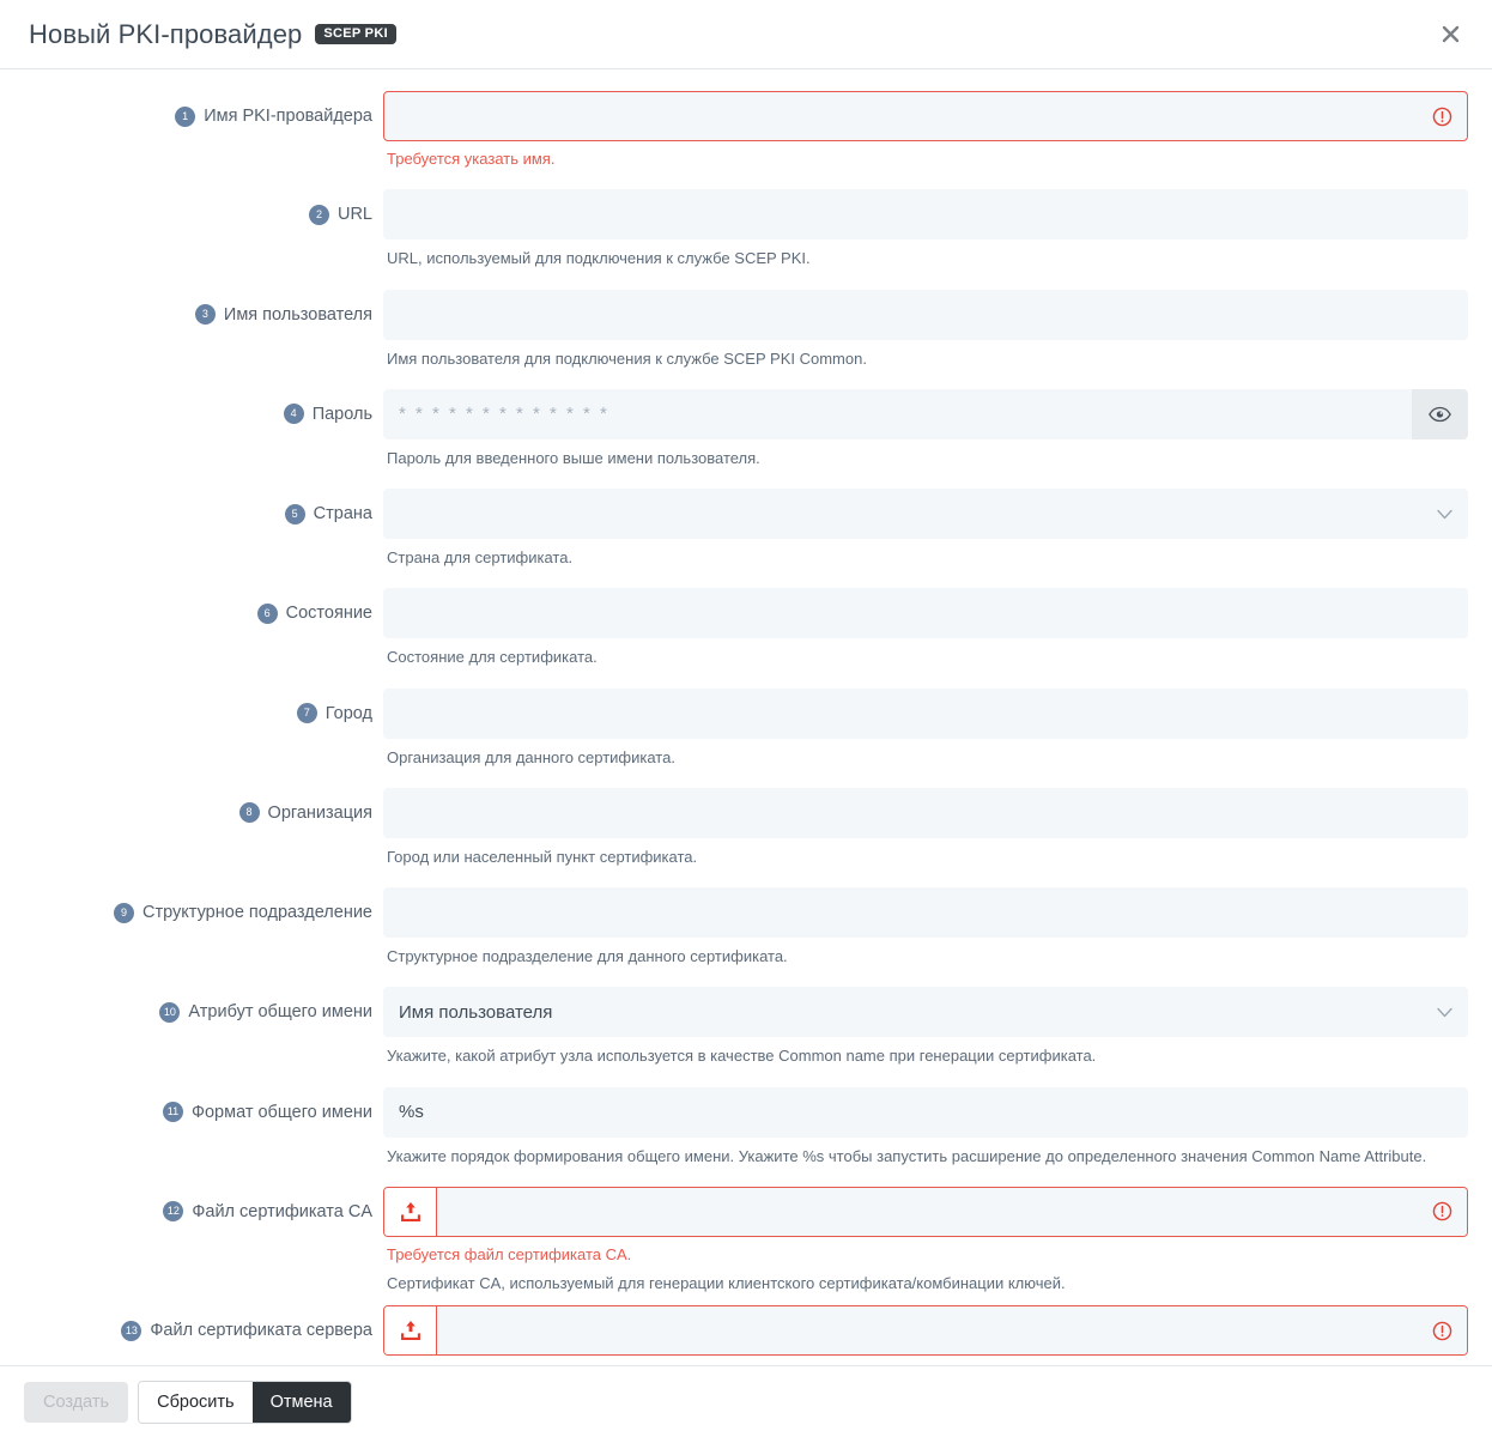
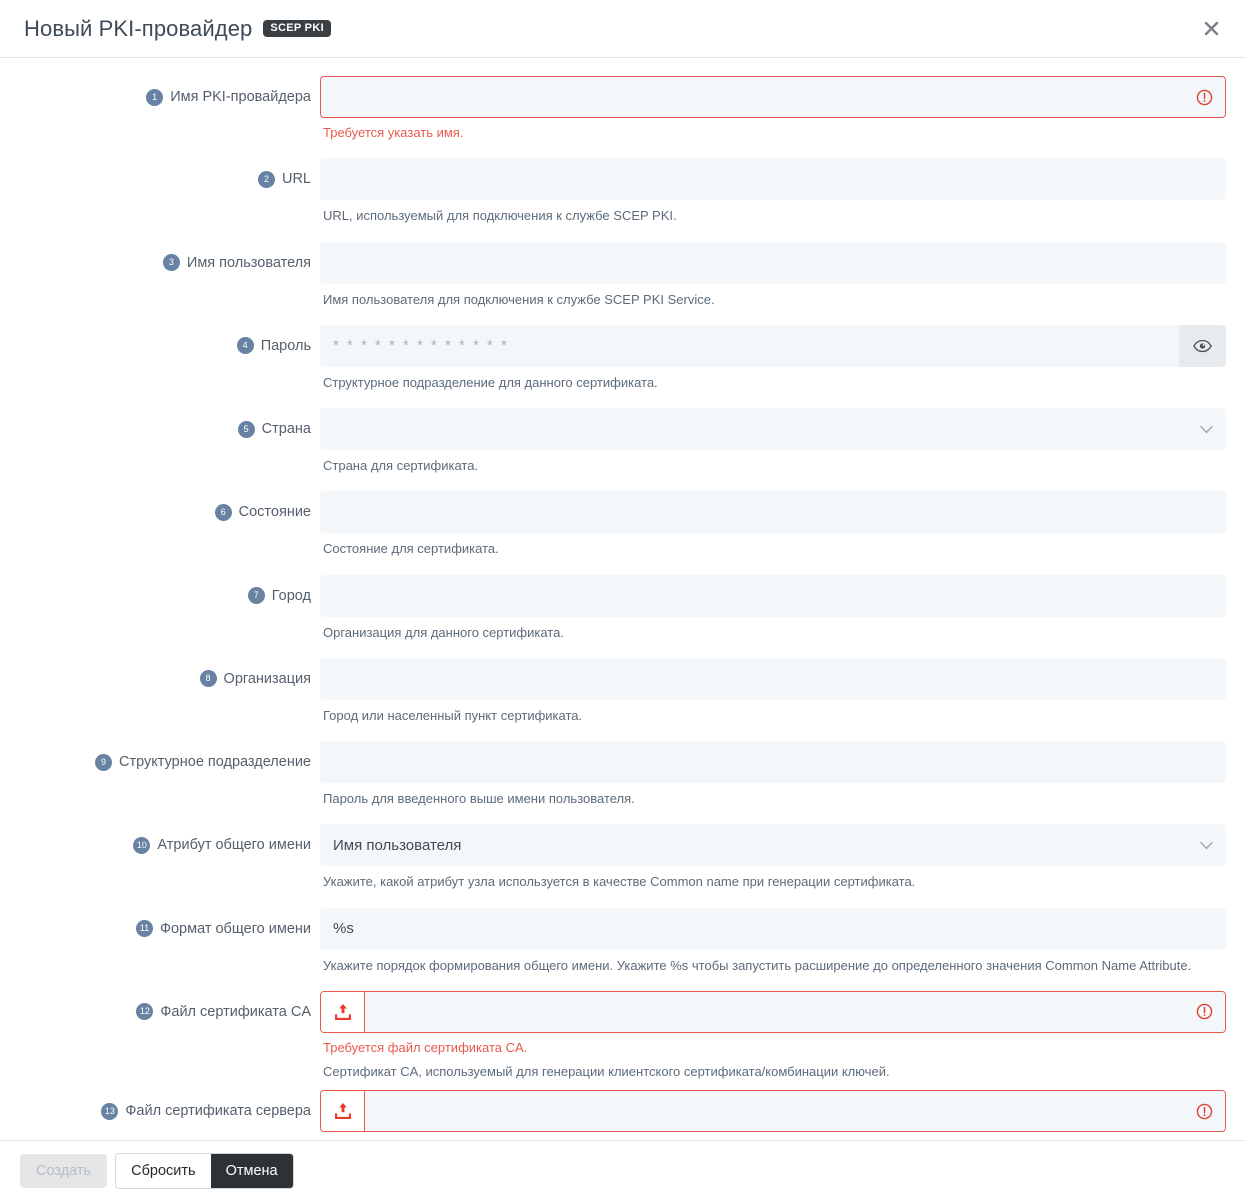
  Новый PKI-провайдер SCEP PKI
  1
  Имя PKI-провайдера
  Требуется указать имя.
  2
  URL
  URL, используемый для подключения к службе SCEP PKI.
  3
  Имя пользователя
- Имя пользователя для подключения к службе SCEP PKI Common.
+ Имя пользователя для подключения к службе SCEP PKI Service.
  4
  Пароль
  * * * * * * * * * * * * *
- Пароль для введенного выше имени пользователя.
+ Структурное подразделение для данного сертификата.
  5
  Страна
  Страна для сертификата.
  6
  Состояние
  Состояние для сертификата.
  7
  Город
  Организация для данного сертификата.
  8
  Организация
  Город или населенный пункт сертификата.
  9
  Структурное подразделение
- Структурное подразделение для данного сертификата.
+ Пароль для введенного выше имени пользователя.
  10
  Атрибут общего имени
  Имя пользователя
  Укажите, какой атрибут узла используется в качестве Common name при генерации сертификата.
  11
  Формат общего имени
  %s
  Укажите порядок формирования общего имени. Укажите %s чтобы запустить расширение до определенного значения Common Name Attribute.
  12
  Файл сертификата CA
  Требуется файл сертификата CA.
  Сертификат CA, используемый для генерации клиентского сертификата/комбинации ключей.
  13
  Файл сертификата сервера
  Создать
  Сбросить
  Отмена
